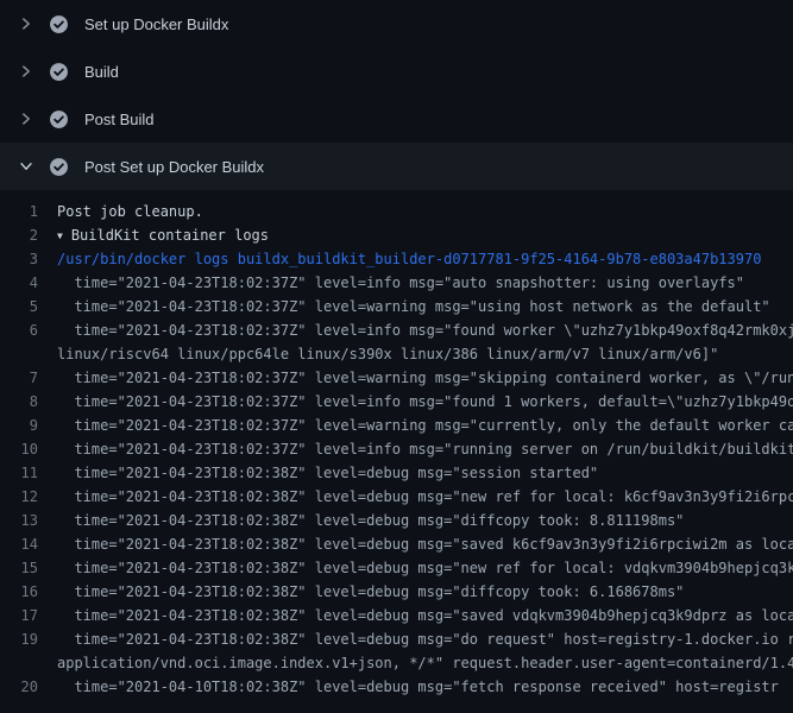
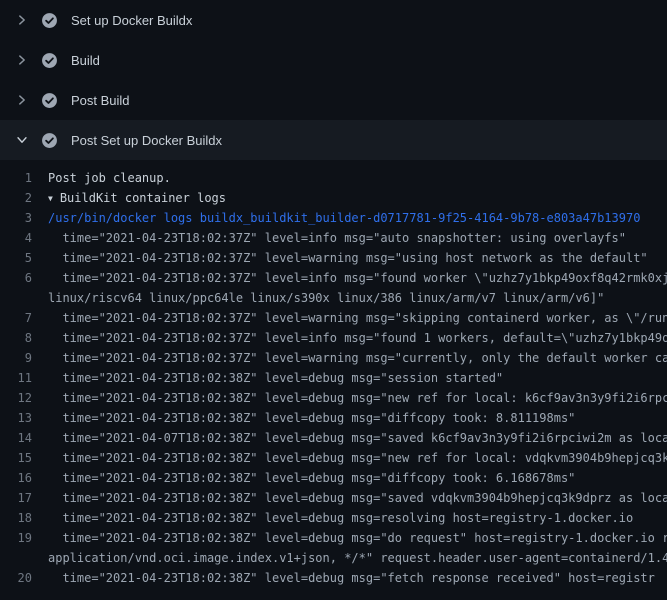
  Set up Docker Buildx
  Build
  Post Build
  Post Set up Docker Buildx
  1
  Post job cleanup.
  2
  ▼ BuildKit container logs
  3
  /usr/bin/docker logs buildx_buildkit_builder-d0717781-9f25-4164-9b78-e803a47b13970
  4
  time="2021-04-23T18:02:37Z" level=info msg="auto snapshotter: using overlayfs"
  5
  time="2021-04-23T18:02:37Z" level=warning msg="using host network as the default"
  6
  time="2021-04-23T18:02:37Z" level=info msg="found worker \"uzhz7y1bkp49oxf8q42rmk0xj
  linux/riscv64 linux/ppc64le linux/s390x linux/386 linux/arm/v7 linux/arm/v6]"
  7
  time="2021-04-23T18:02:37Z" level=warning msg="skipping containerd worker, as \"/run
  8
  time="2021-04-23T18:02:37Z" level=info msg="found 1 workers, default=\"uzhz7y1bkp49o
  9
  time="2021-04-23T18:02:37Z" level=warning msg="currently, only the default worker ca
- 10
- time="2021-04-23T18:02:37Z" level=info msg="running server on /run/buildkit/buildkit
  11
  time="2021-04-23T18:02:38Z" level=debug msg="session started"
  12
  time="2021-04-23T18:02:38Z" level=debug msg="new ref for local: k6cf9av3n3y9fi2i6rpc
  13
  time="2021-04-23T18:02:38Z" level=debug msg="diffcopy took: 8.811198ms"
  14
- time="2021-04-23T18:02:38Z" level=debug msg="saved k6cf9av3n3y9fi2i6rpciwi2m as loca
+ time="2021-04-07T18:02:38Z" level=debug msg="saved k6cf9av3n3y9fi2i6rpciwi2m as loca
  15
  time="2021-04-23T18:02:38Z" level=debug msg="new ref for local: vdqkvm3904b9hepjcq3k
  16
  time="2021-04-23T18:02:38Z" level=debug msg="diffcopy took: 6.168678ms"
  17
  time="2021-04-23T18:02:38Z" level=debug msg="saved vdqkvm3904b9hepjcq3k9dprz as loca
+ 18
+ time="2021-04-23T18:02:38Z" level=debug msg=resolving host=registry-1.docker.io
  19
  time="2021-04-23T18:02:38Z" level=debug msg="do request" host=registry-1.docker.io r
  application/vnd.oci.image.index.v1+json, */*" request.header.user-agent=containerd/1.4
  20
- time="2021-04-10T18:02:38Z" level=debug msg="fetch response received" host=registr
+ time="2021-04-23T18:02:38Z" level=debug msg="fetch response received" host=registr
